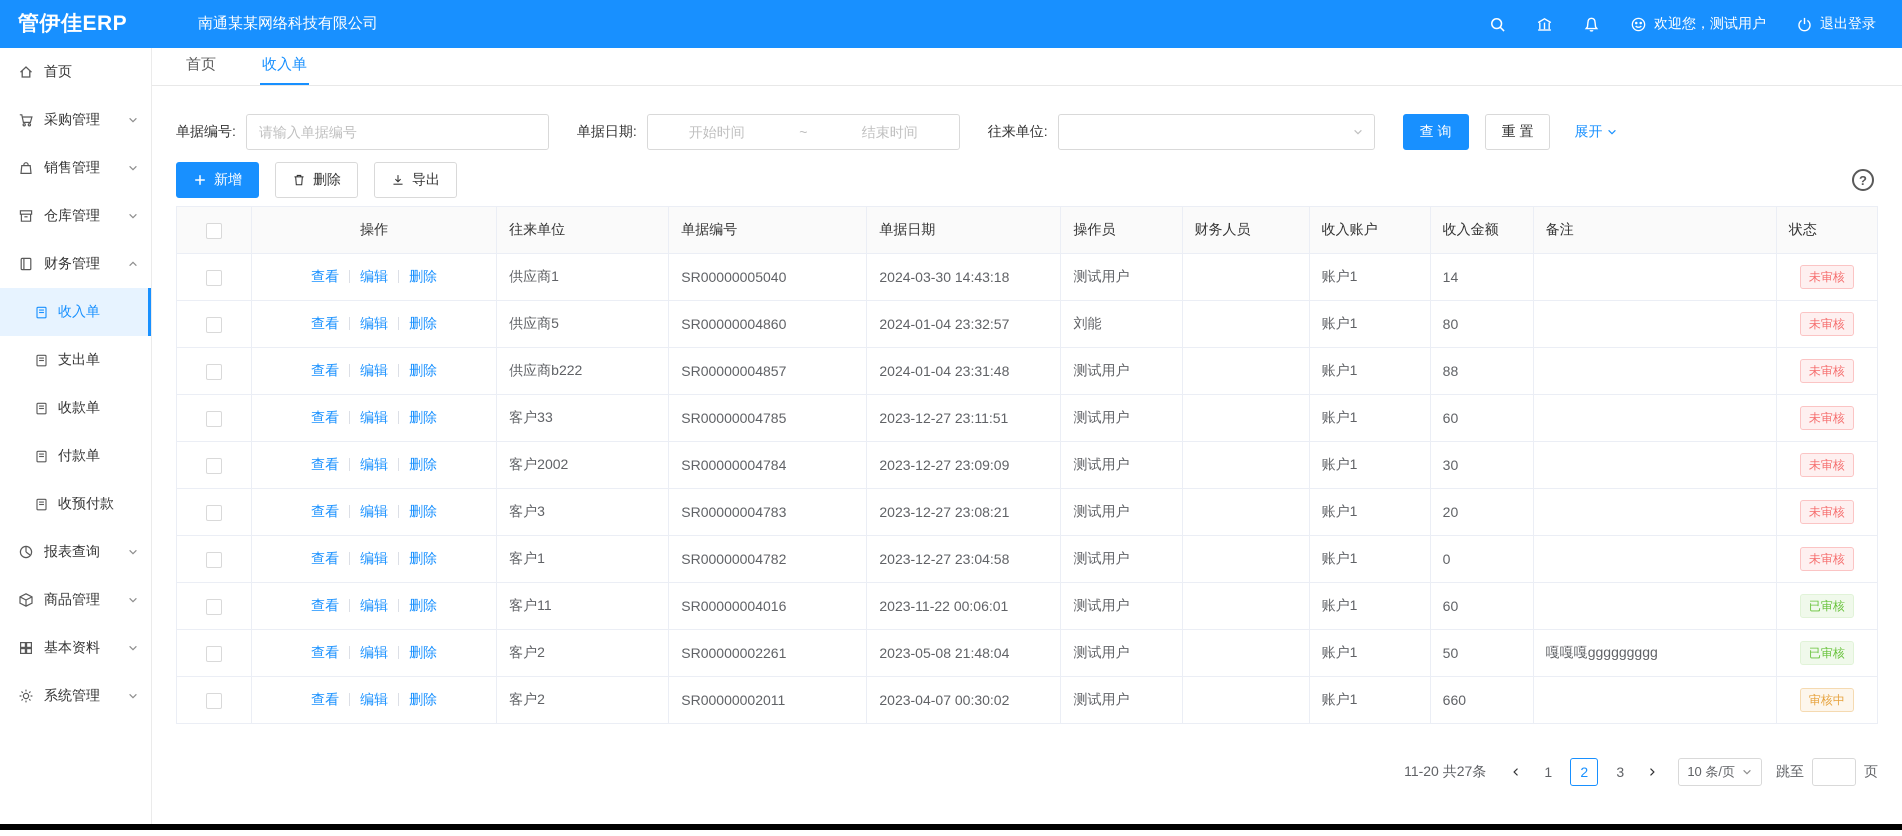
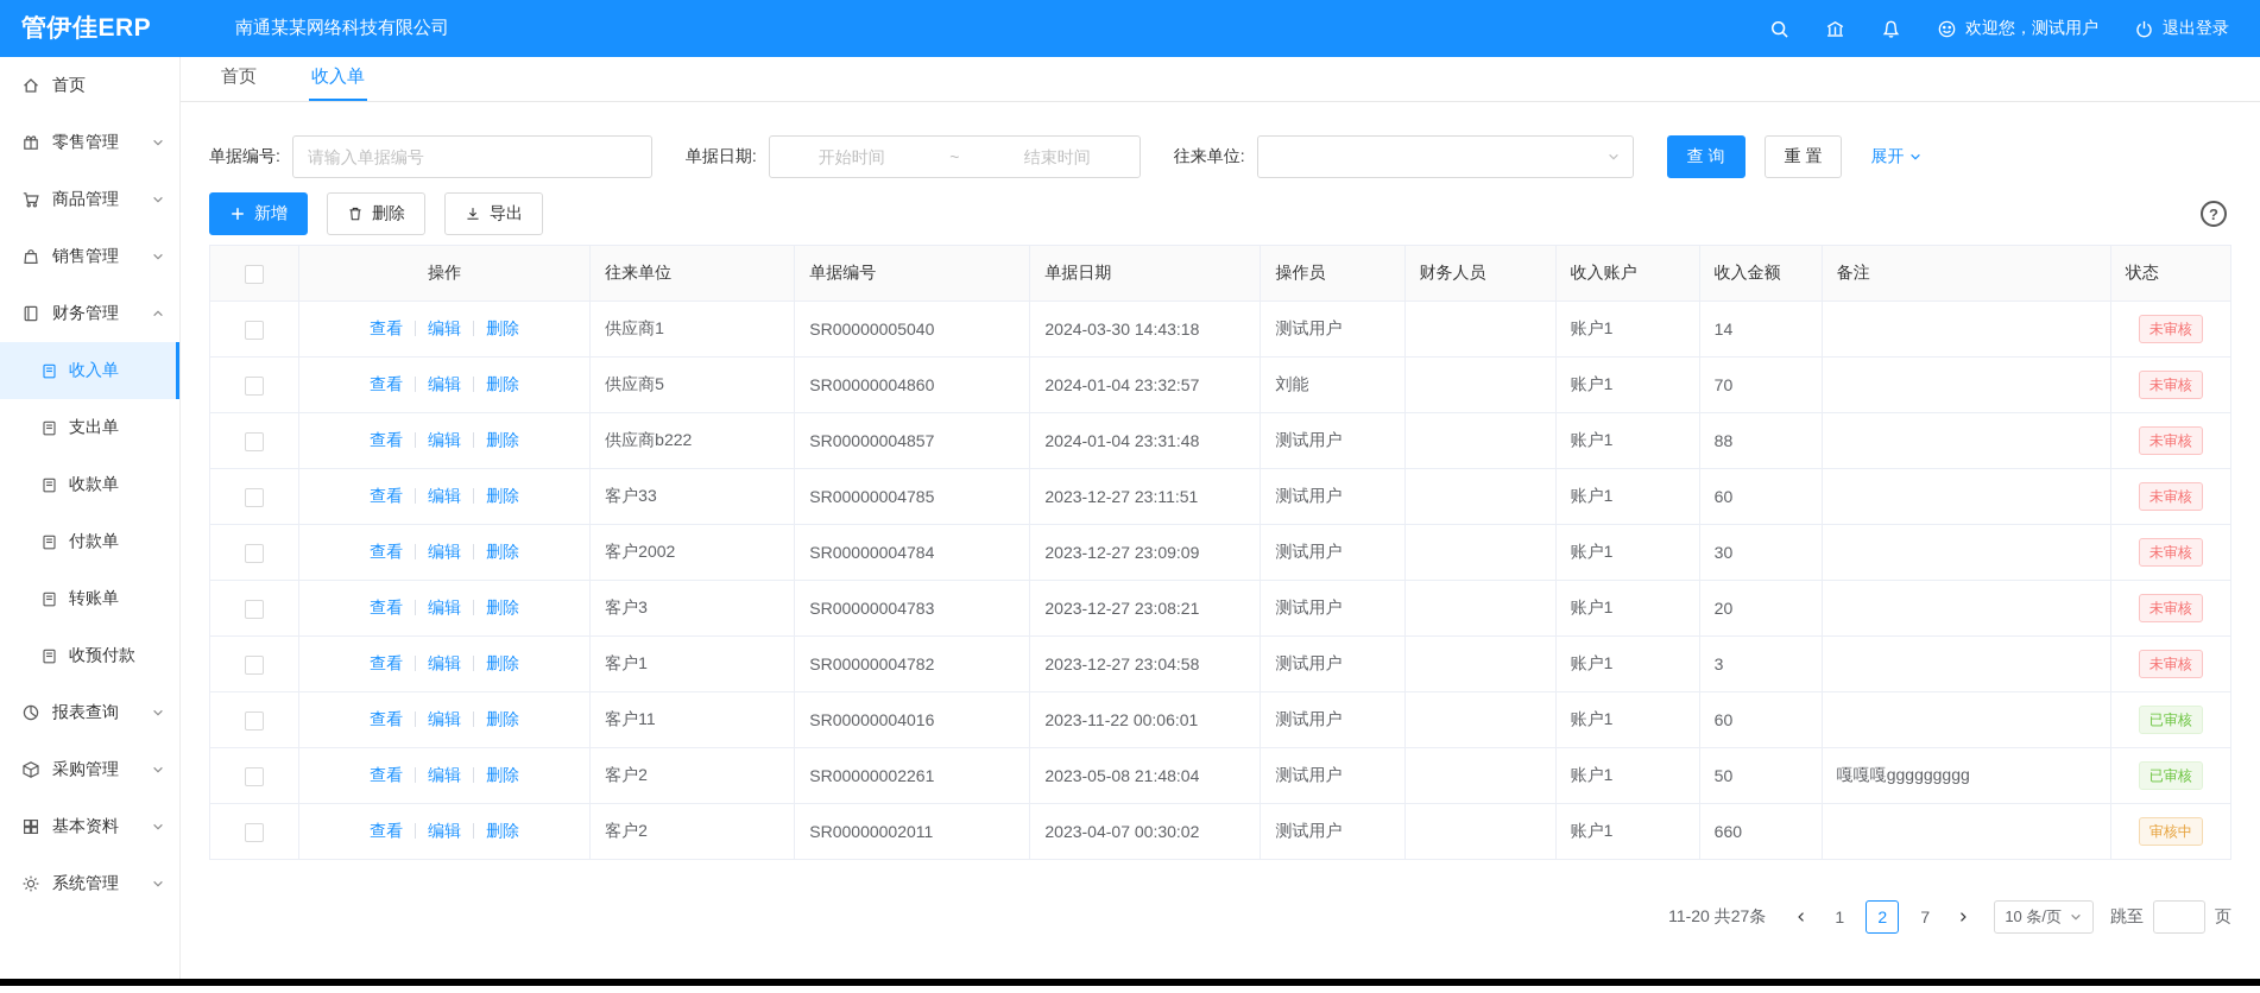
  管伊佳ERP
  南通某某网络科技有限公司
  欢迎您，测试用户
  退出登录
  首页
+ 零售管理
- 采购管理
+ 商品管理
  销售管理
- 仓库管理
  财务管理
  收入单
  支出单
  收款单
  付款单
+ 转账单
  收预付款
  报表查询
- 商品管理
+ 采购管理
  基本资料
  系统管理
  首页
  收入单
  单据编号:
  请输入单据编号
  单据日期:
  开始时间
  ~
  结束时间
  往来单位:
  查 询
  重 置
  展开
  新增
  删除
  导出
  ?
  	操作	往来单位	单据编号	单据日期	操作员	财务人员	收入账户	收入金额	备注	状态
  	查看 编辑 删除	供应商1	SR00000005040	2024-03-30 14:43:18	测试用户		账户1	14		未审核
- 	查看 编辑 删除	供应商5	SR00000004860	2024-01-04 23:32:57	刘能		账户1	80		未审核
+ 	查看 编辑 删除	供应商5	SR00000004860	2024-01-04 23:32:57	刘能		账户1	70		未审核
  	查看 编辑 删除	供应商b222	SR00000004857	2024-01-04 23:31:48	测试用户		账户1	88		未审核
  	查看 编辑 删除	客户33	SR00000004785	2023-12-27 23:11:51	测试用户		账户1	60		未审核
  	查看 编辑 删除	客户2002	SR00000004784	2023-12-27 23:09:09	测试用户		账户1	30		未审核
  	查看 编辑 删除	客户3	SR00000004783	2023-12-27 23:08:21	测试用户		账户1	20		未审核
- 	查看 编辑 删除	客户1	SR00000004782	2023-12-27 23:04:58	测试用户		账户1	0		未审核
+ 	查看 编辑 删除	客户1	SR00000004782	2023-12-27 23:04:58	测试用户		账户1	3		未审核
  	查看 编辑 删除	客户11	SR00000004016	2023-11-22 00:06:01	测试用户		账户1	60		已审核
  	查看 编辑 删除	客户2	SR00000002261	2023-05-08 21:48:04	测试用户		账户1	50	嘎嘎嘎ggggggggg	已审核
  	查看 编辑 删除	客户2	SR00000002011	2023-04-07 00:30:02	测试用户		账户1	660		审核中
  11-20 共27条
  1
  2
- 3
+ 7
  10 条/页
  跳至
  页
